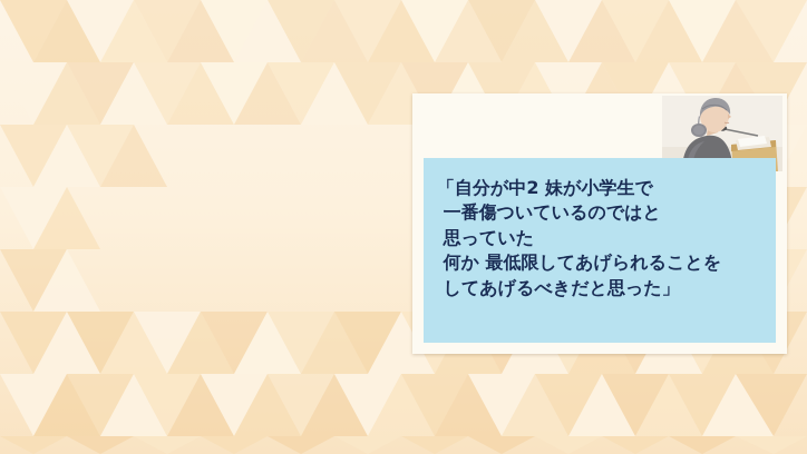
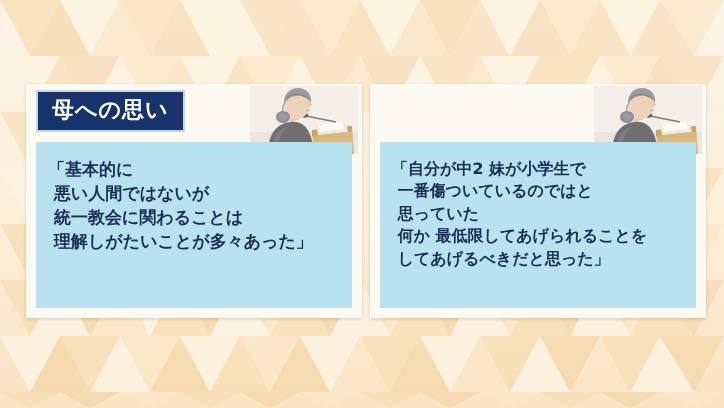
+ 母への思い
+ 「基本的に
+ 悪い人間ではないが
+ 統一教会に関わることは
+ 理解しがたいことが多々あった」
  「自分が中2 妹が小学生で
  一番傷ついているのではと
  思っていた
  何か 最低限してあげられることを
  してあげるべきだと思った」
